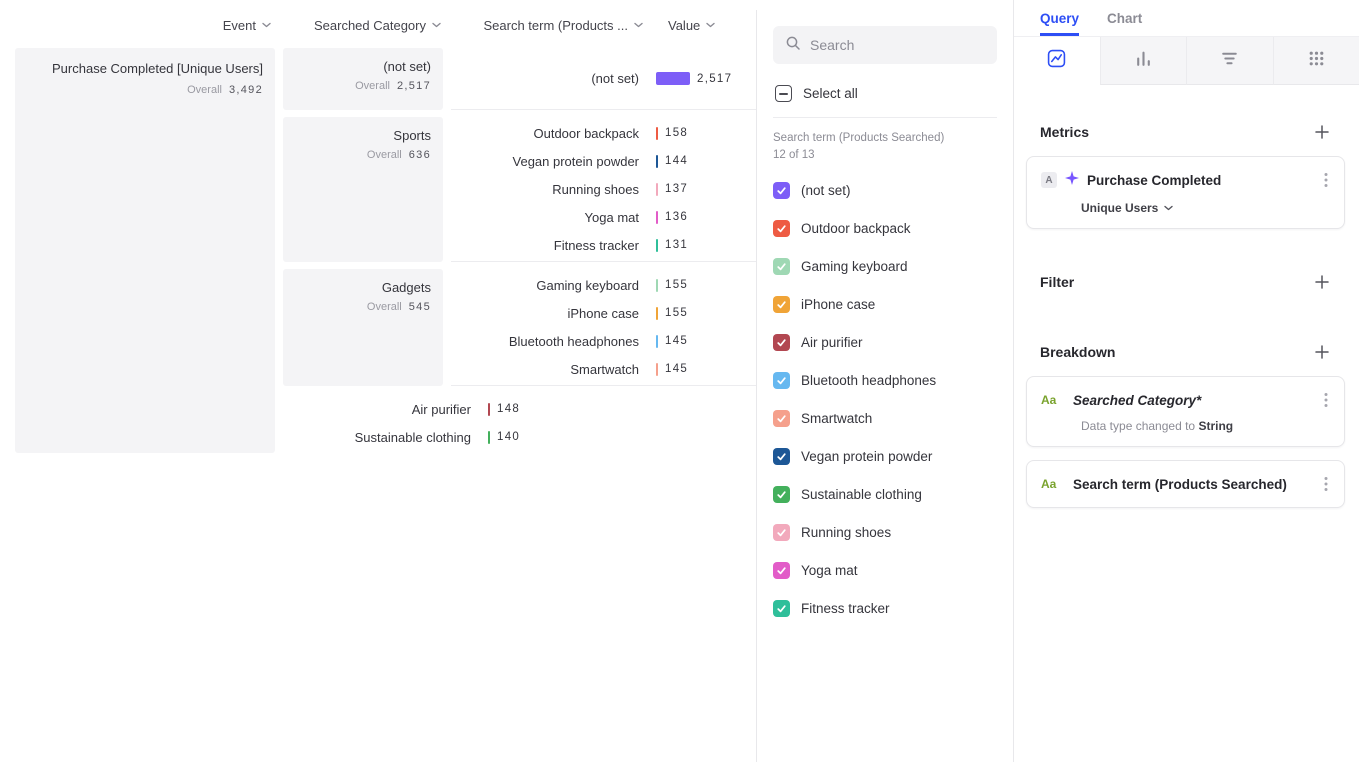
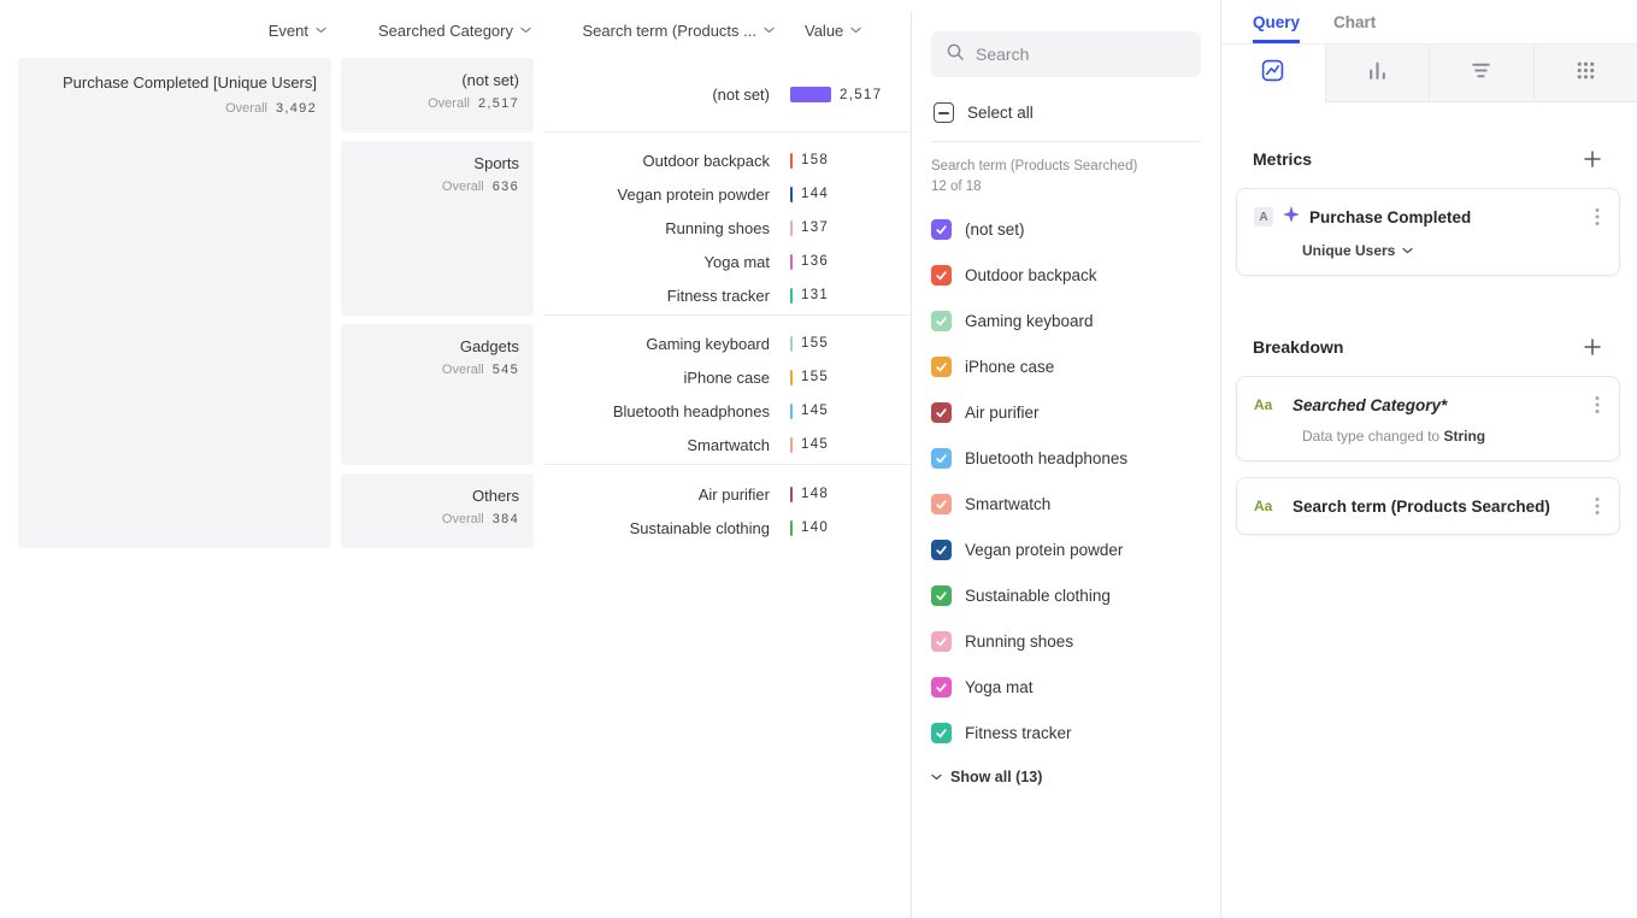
  Event
  Searched Category
  Search term (Products ...
  Value
  Purchase Completed [Unique Users]
  Overall 3,492
  (not set)
  Overall 2,517
  (not set)
  2,517
  Sports
  Overall 636
  Outdoor backpack
  158
  Vegan protein powder
  144
  Running shoes
  137
  Yoga mat
  136
  Fitness tracker
  131
  Gadgets
  Overall 545
  Gaming keyboard
  155
  iPhone case
  155
  Bluetooth headphones
  145
  Smartwatch
  145
+ Others
+ Overall 384
  Air purifier
  148
  Sustainable clothing
  140
  Search
  Select all
- Search term (Products Searched) 12 of 13
+ Search term (Products Searched) 12 of 18
  (not set)
  Outdoor backpack
  Gaming keyboard
  iPhone case
  Air purifier
  Bluetooth headphones
  Smartwatch
  Vegan protein powder
  Sustainable clothing
  Running shoes
  Yoga mat
  Fitness tracker
+ Show all (13)
  Query
  Chart
  Metrics
  A
  Purchase Completed
  Unique Users
- Filter
  Breakdown
  Aa
  Searched Category*
  Data type changed to String
  Aa
  Search term (Products Searched)
